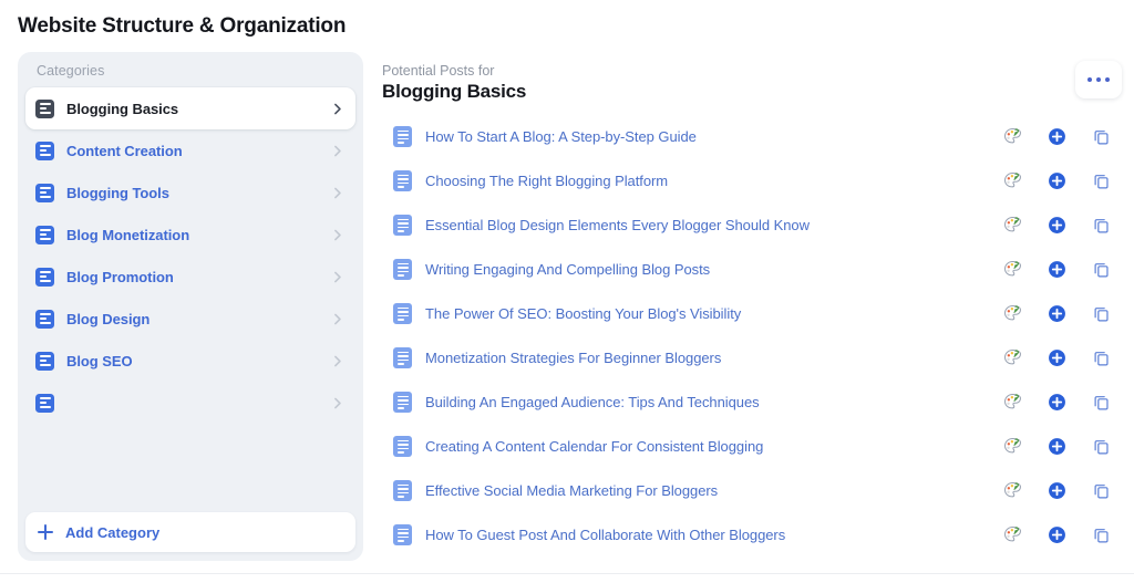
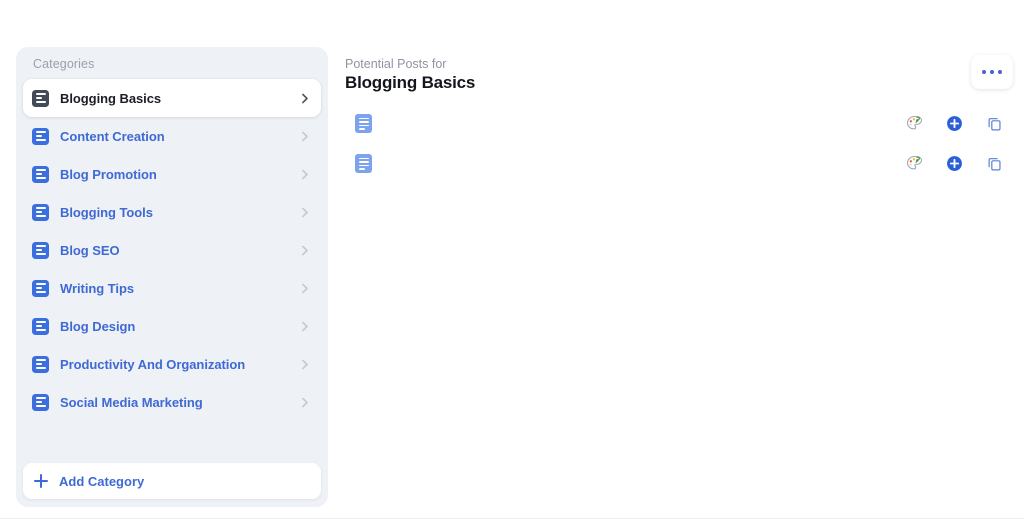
- Website Structure & Organization
  Categories
  Blogging Basics
  Content Creation
- Blogging Tools
+ Blog Promotion
- Blog Monetization
- Blog Promotion
+ Blogging Tools
- Blog Design
+ Blog SEO
+ Writing Tips
- Blog SEO
+ Blog Design
+ Productivity And Organization
+ Social Media Marketing
  Add Category
  Potential Posts for
  Blogging Basics
- How To Start A Blog: A Step-by-Step Guide
- Choosing The Right Blogging Platform
- Essential Blog Design Elements Every Blogger Should Know
- Writing Engaging And Compelling Blog Posts
- The Power Of SEO: Boosting Your Blog's Visibility
- Monetization Strategies For Beginner Bloggers
- Building An Engaged Audience: Tips And Techniques
- Creating A Content Calendar For Consistent Blogging
- Effective Social Media Marketing For Bloggers
- How To Guest Post And Collaborate With Other Bloggers
